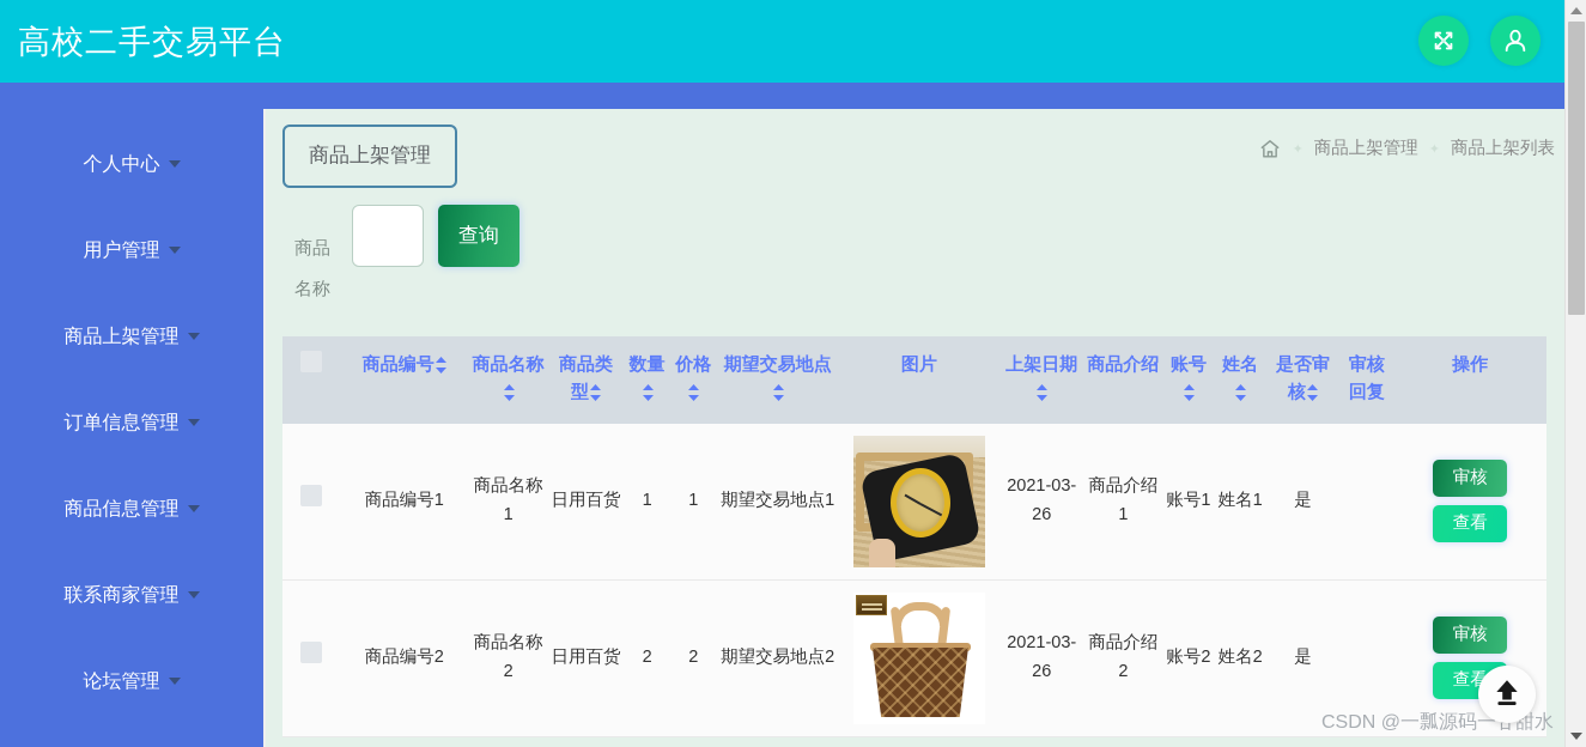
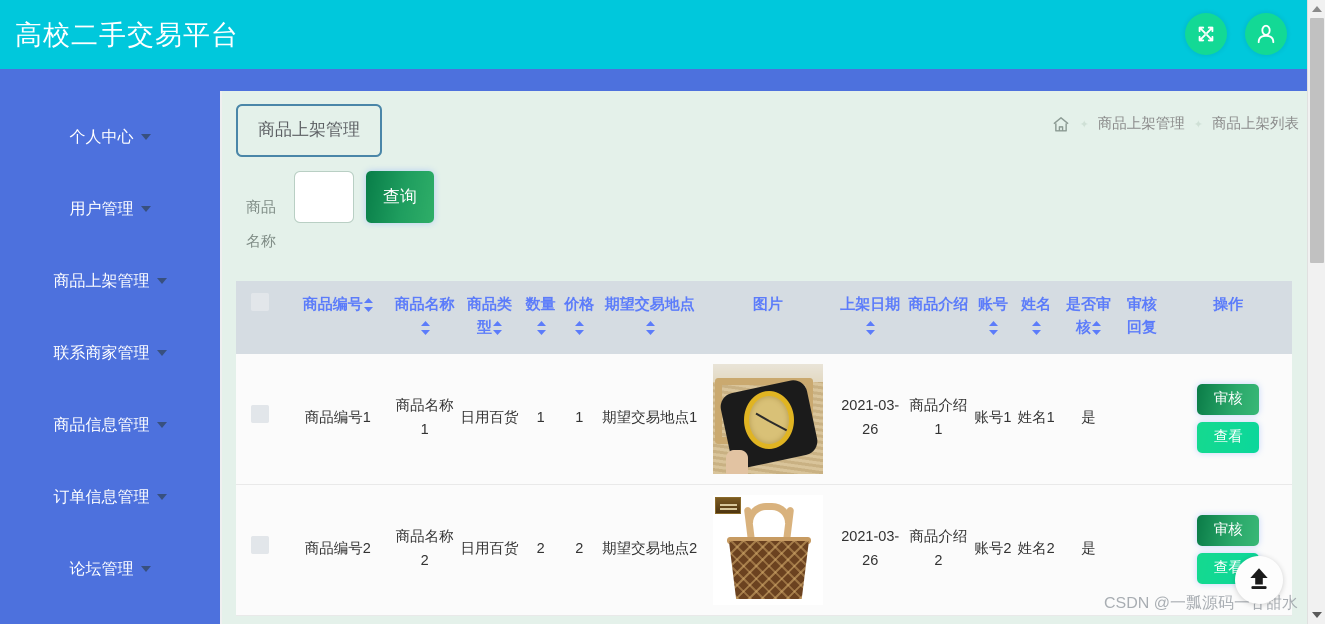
  高校二手交易平台
  个人中心
  用户管理
  商品上架管理
- 订单信息管理
+ 联系商家管理
  商品信息管理
- 联系商家管理
+ 订单信息管理
  论坛管理
  商品上架管理
  商品上架管理
  商品上架列表
  商品
  名称
  查询
  	商品编号	商品名称	商品类型	数量	价格	期望交易地点	图片	上架日期	商品介绍	账号	姓名	是否审核	审核回复	操作
  	商品编号1	商品名称1	日用百货	1	1	期望交易地点1		2021-03-26	商品介绍1	账号1	姓名1	是		审核 查看
  	商品编号2	商品名称2	日用百货	2	2	期望交易地点2		2021-03-26	商品介绍2	账号2	姓名2	是		审核 查看
  CSDN @一瓢源码一甜水
